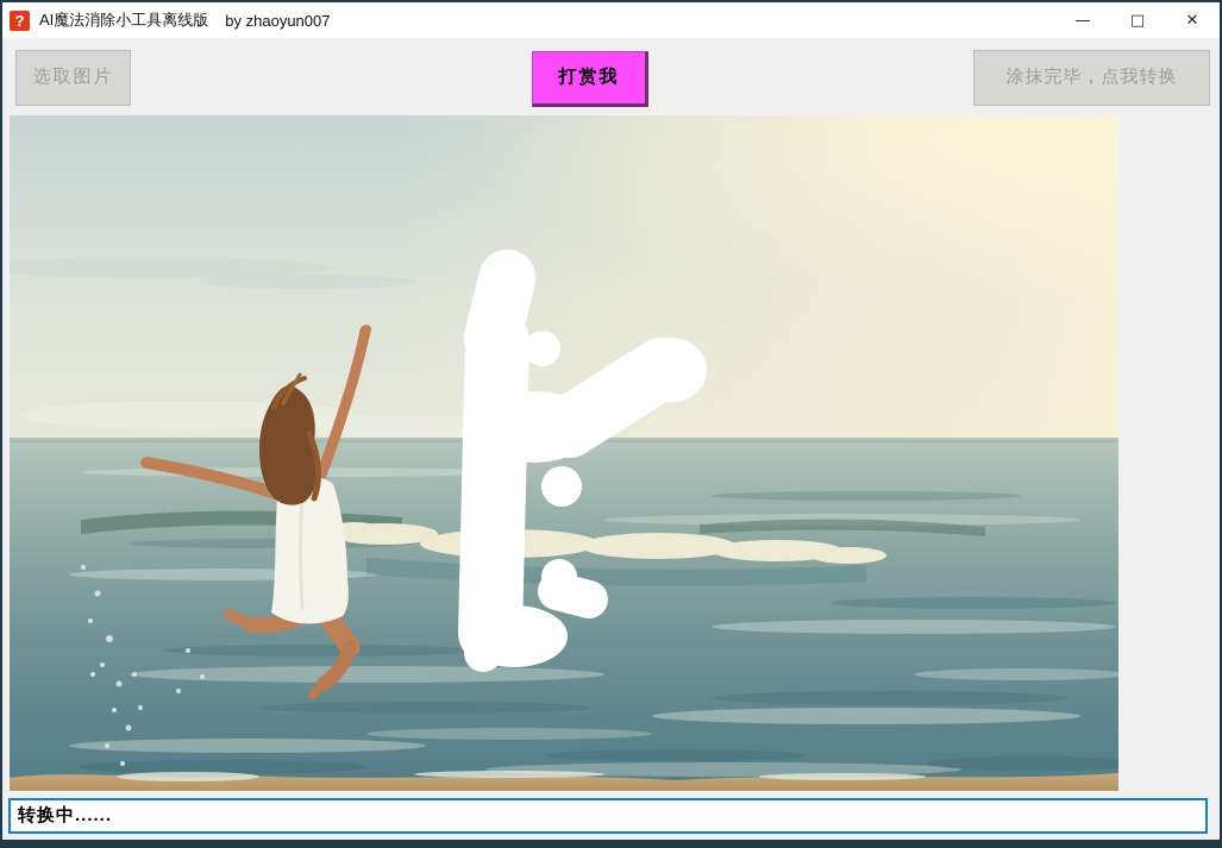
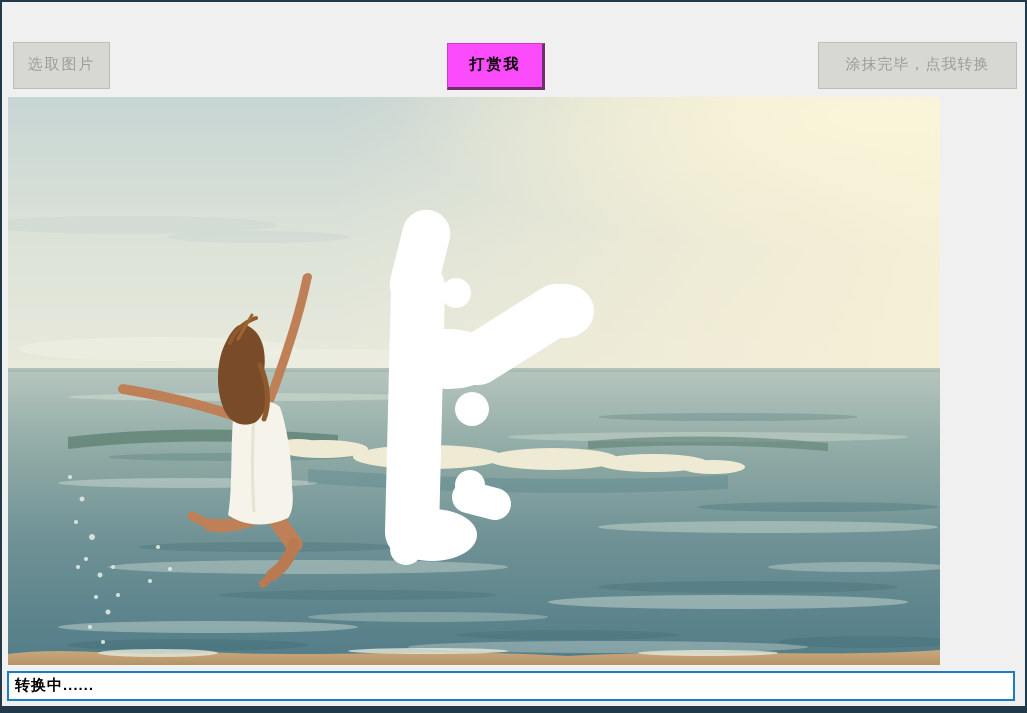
- ?
- AI魔法消除小工具离线版
- by zhaoyun007
- —
- □
- ✕
  选取图片
  打赏我
  涂抹完毕，点我转换
  转换中......
